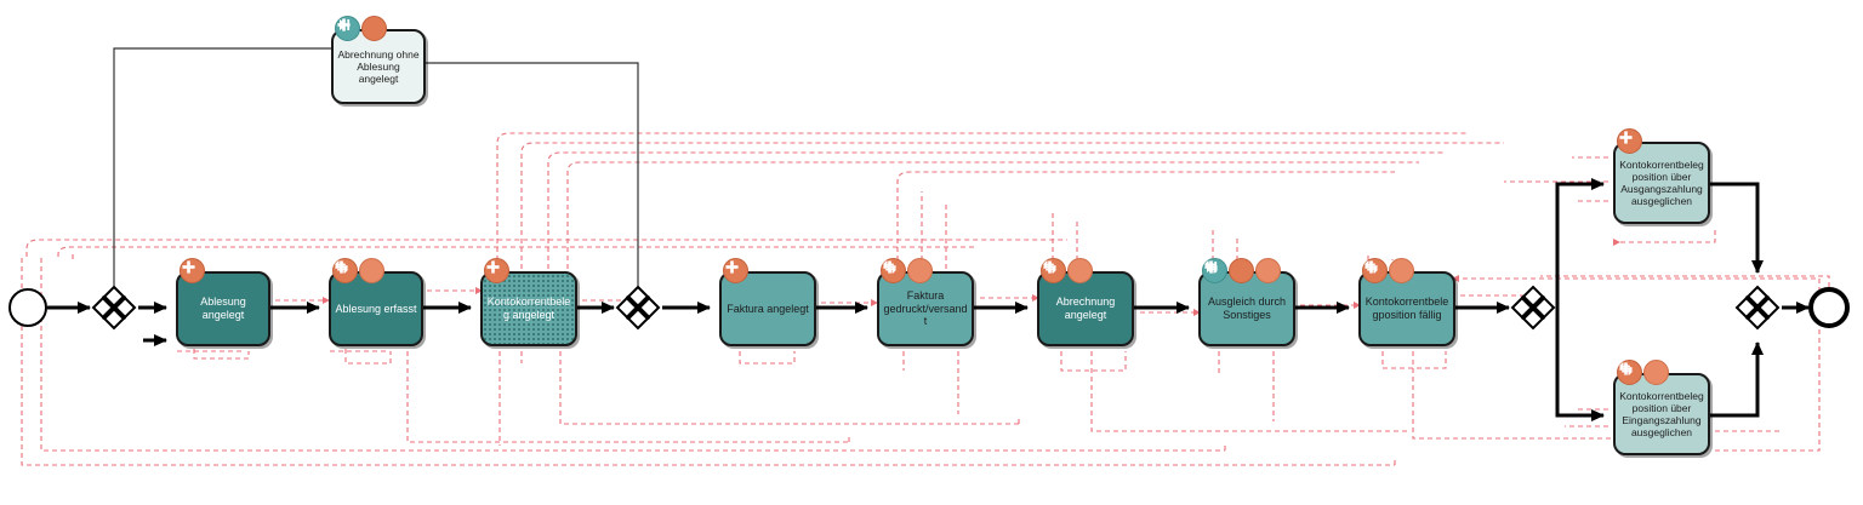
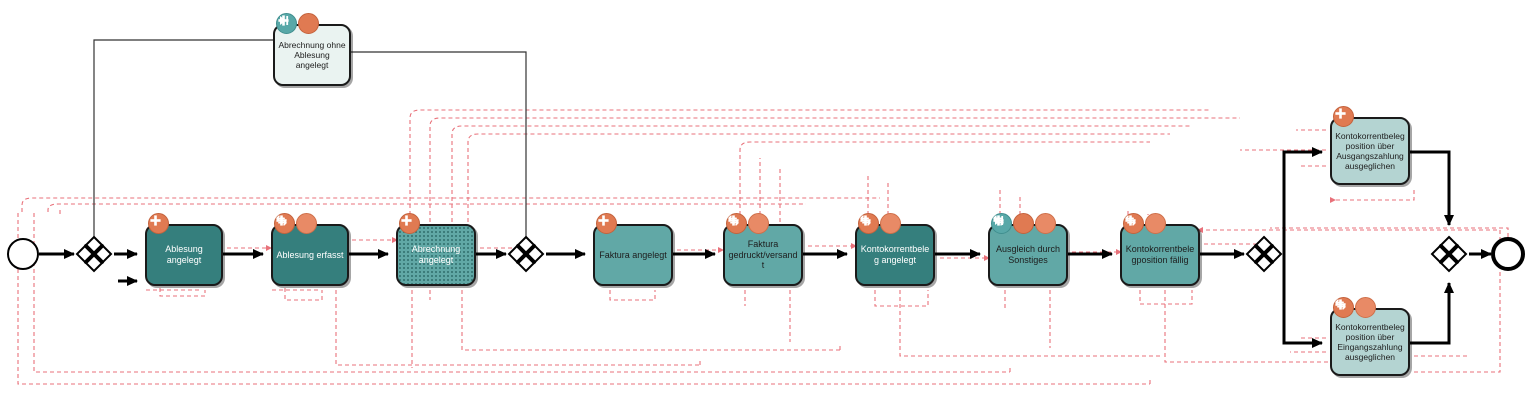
  Abrechnung ohne Ablesung angelegt
  Ablesung angelegt
  Ablesung erfasst
- Kontokorrentbeleg angelegt
+ Abrechnung angelegt
  Faktura angelegt
  Faktura gedruckt/versandt
- Abrechnung angelegt
+ Kontokorrentbeleg angelegt
  Ausgleich durch Sonstiges
  Kontokorrentbelegposition fällig
  Kontokorrentbelegposition über Ausgangszahlung ausgeglichen
  Kontokorrentbelegposition über Eingangszahlung ausgeglichen
